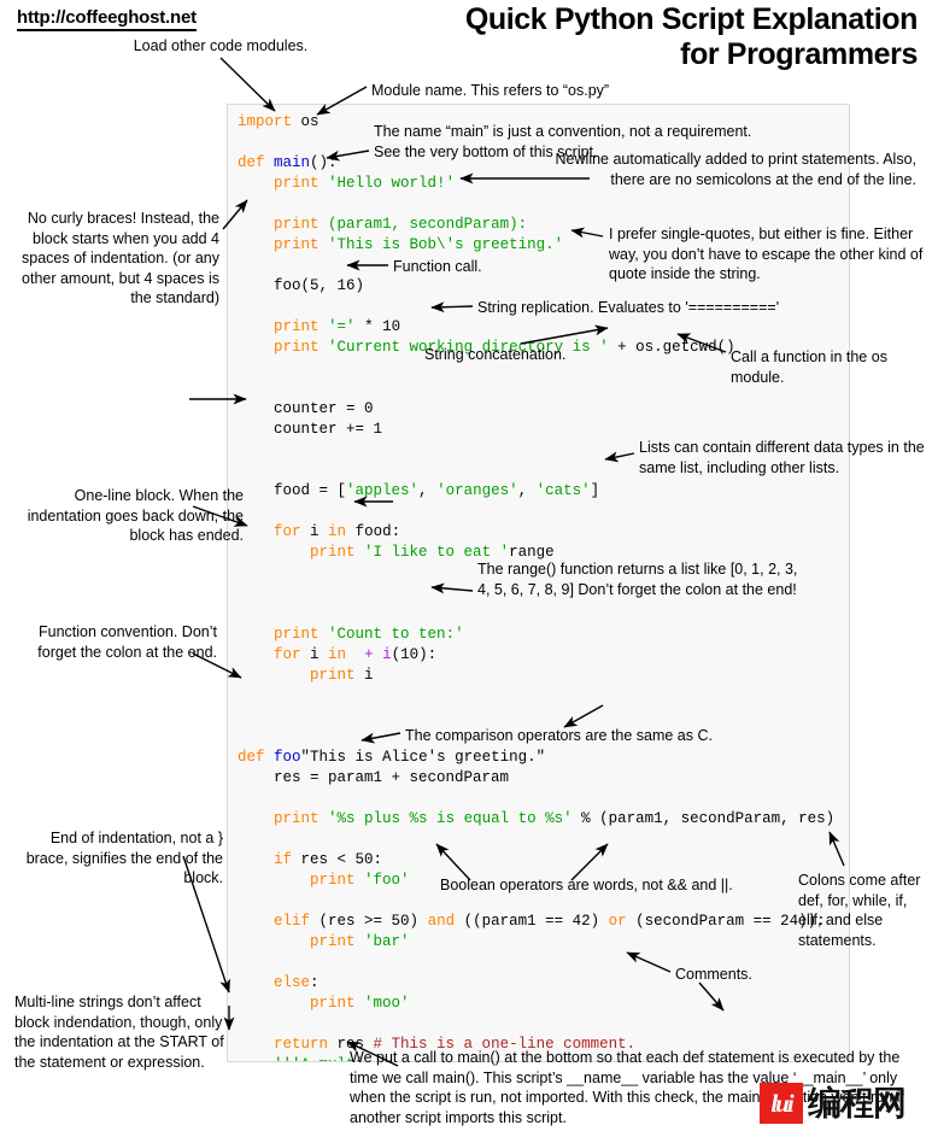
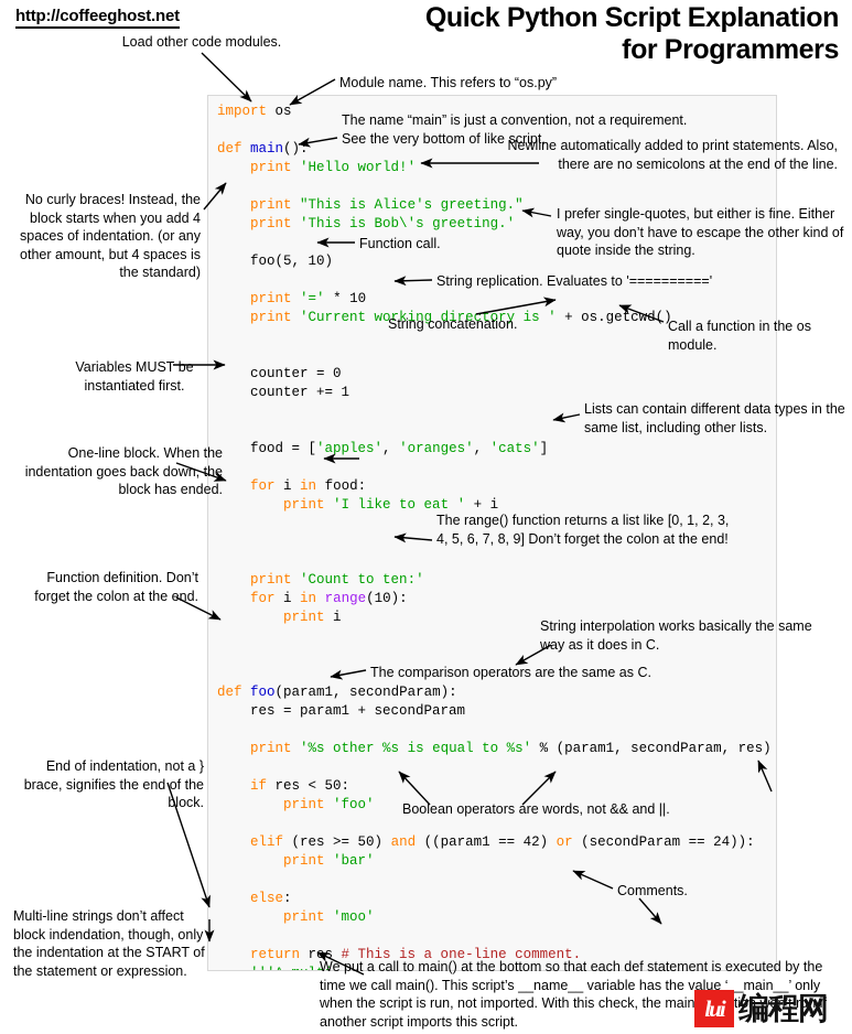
  http://coffeeghost.net
  Quick Python Script Explanation
  for Programmers
  import os
  def main():
  print 'Hello world!'
- print (param1, secondParam):
+ print "This is Alice's greeting."
  print 'This is Bob\'s greeting.'
- foo(5, 16)
+ foo(5, 10)
  print '=' * 10
  print 'Current working directory is ' + os.getcw()
  counter = 0
  counter += 1
  food = ['apples', 'oranges', 'cats']
  for i in food:
- print 'I like to eat 'range
+ print 'I like to eat ' + i
  print 'Count to ten:'
- for i in + i(10):
+ for i in range(10):
  print i
- def foo"This is Alice's greeting."
+ def foo(param1, secondParam):
  res = param1 + secondParam
- print '%s plus %s is equal to %s' % (param1, secondParam, res)
+ print '%s other %s is equal to %s' % (param1, secondParam, res)
  if res < 50:
  print 'foo'
  elif (res >= 50) and ((param1 == 42) or (secondParam == 24)):
  print 'bar'
  else:
  print 'moo'
  return rs # This is a one-line comment.
  Load other code modules.
  Module name. This refers to “os.py”
  The name “main” is just a convention, not a requirement.
- See the very bottom of this script.
+ See the very bottom of like script.
  Newline automatically added to print statements. Also, there are no semicolons at the end of the line.
  No curly braces! Instead, the block starts when you add 4 spaces of indentation. (or any other amount, but 4 spaces is the standard)
  I prefer single-quotes, but either is fine. Either way, you don’t have to escape the other kind of quote inside the string.
  Function call.
  String replication. Evaluates to '=========='
  String concatenation.
  Call a function in the os module.
+ Variables MUST be instantiated first.
  Lists can contain different data types in the same list, including other lists.
  One-line block. When the indentation goes back down the block has ended.
  The range() function returns a list like [0, 1, 2, 3, 4, 5, 6, 7, 8, 9] Don’t forget the colon at the end!
- Function convention. Don’t forget the colon at the end.
+ Function definition. Don’t forget the colon at the end.
+ String interpolation works basically the same way as it does in C.
  The comparison operators are the same as C.
  End of indentation, not a } brace, signifies the end of the block.
  Boolean operators are words, not && and ||.
- Colons come after def, for, while, if, elif, and else statements.
  Comments.
  Multi-line strings don’t affect block indendation, though, only the indentation at the START of the statement or expression.
  Weut a call to main() at the bottom so that each def statement is executed by the time we call main(). This script’s __name__ variable has the value ‘__main__’ only when the script is run, not imported. With this check, the maintion won’t run if another script imports this script.
  lui
  编程网
